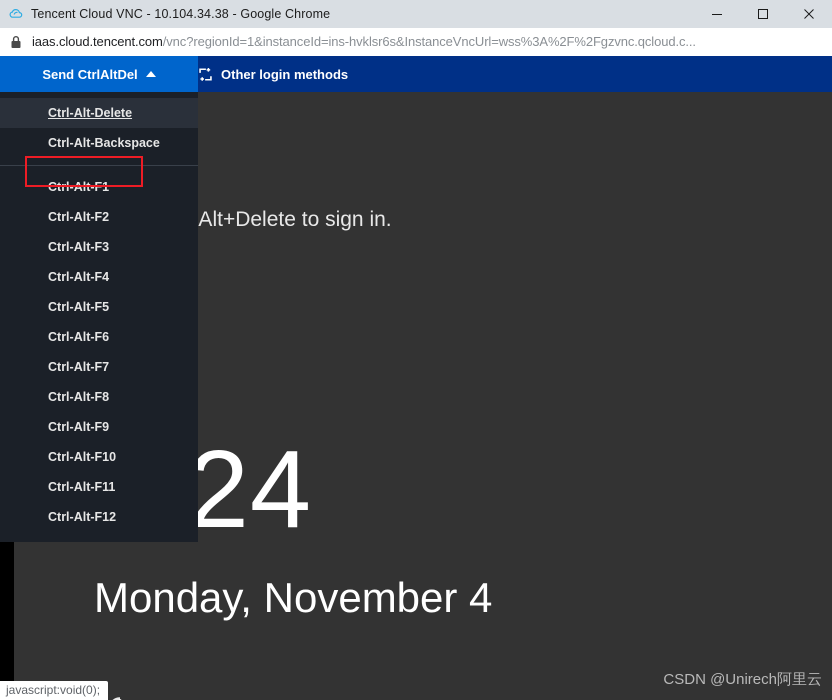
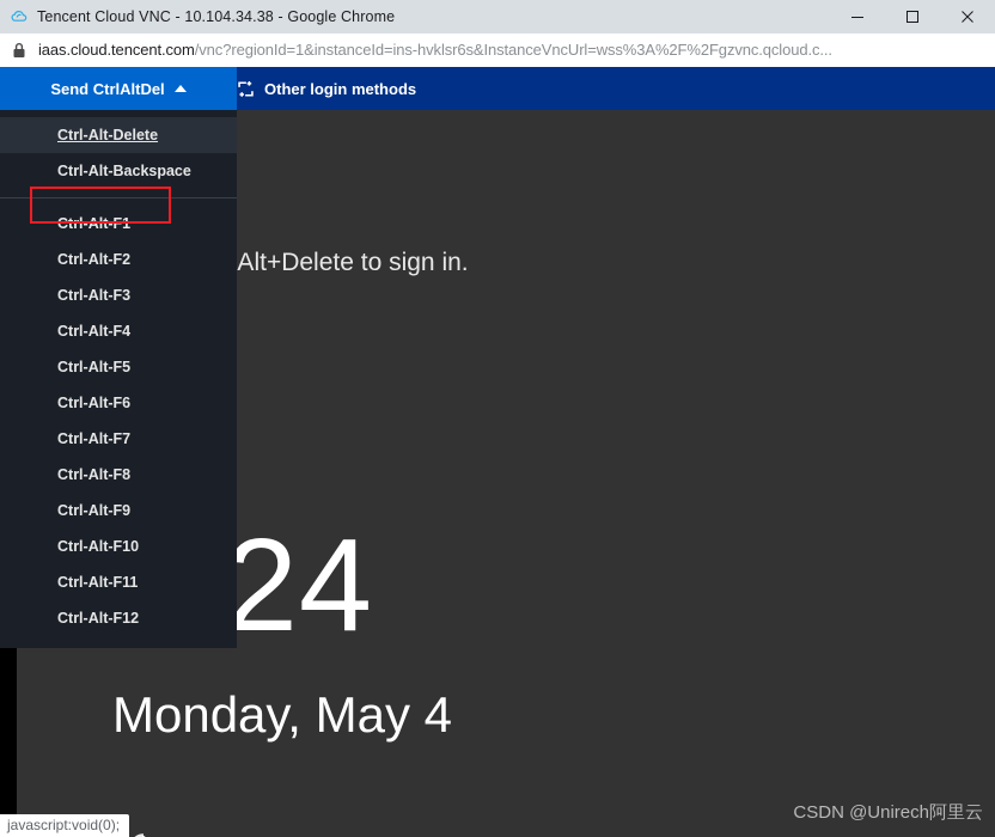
  Tencent Cloud VNC - 10.104.34.38 - Google Chrome
  iaas.cloud.tencent.com/vnc?regionId=1&instanceId=ins-hvklsr6s&InstanceVncUrl=wss%3A%2F%2Fgzvnc.qcloud.c...
- Monday, November 4
+ Monday, May 4
  CSDN @Unirech阿里云
  Send CtrlAltDel
  Other login methods
  Ctrl-Alt-Delete
  Ctrl-Alt-Backspace
  Ctrl-Alt-F1
  Ctrl-Alt-F2
  Ctrl-Alt-F3
  Ctrl-Alt-F4
  Ctrl-Alt-F5
  Ctrl-Alt-F6
  Ctrl-Alt-F7
  Ctrl-Alt-F8
  Ctrl-Alt-F9
  Ctrl-Alt-F10
  Ctrl-Alt-F11
  Ctrl-Alt-F12
  javascript:void(0);
